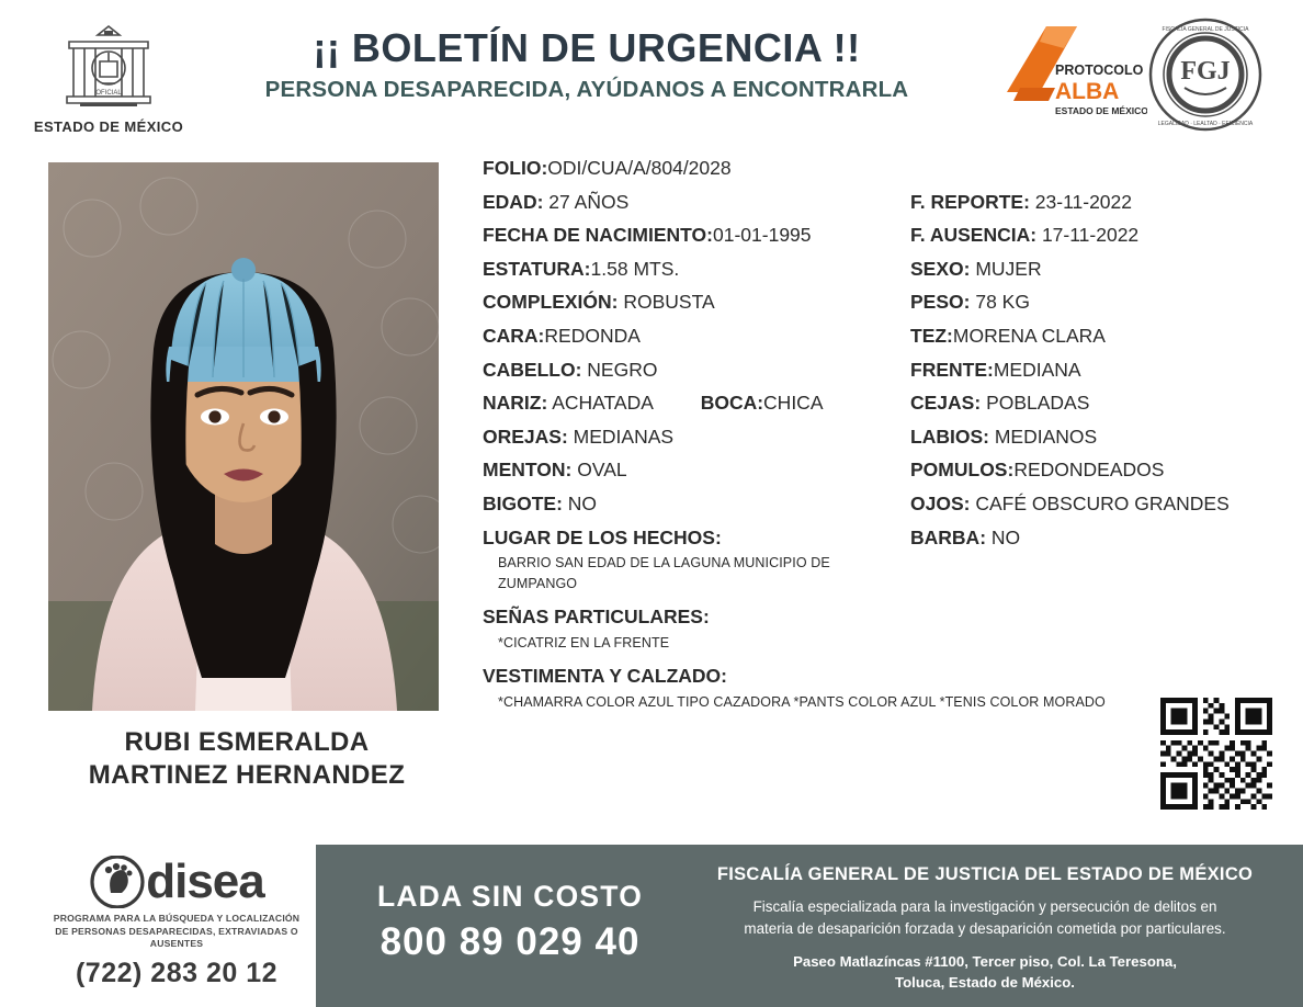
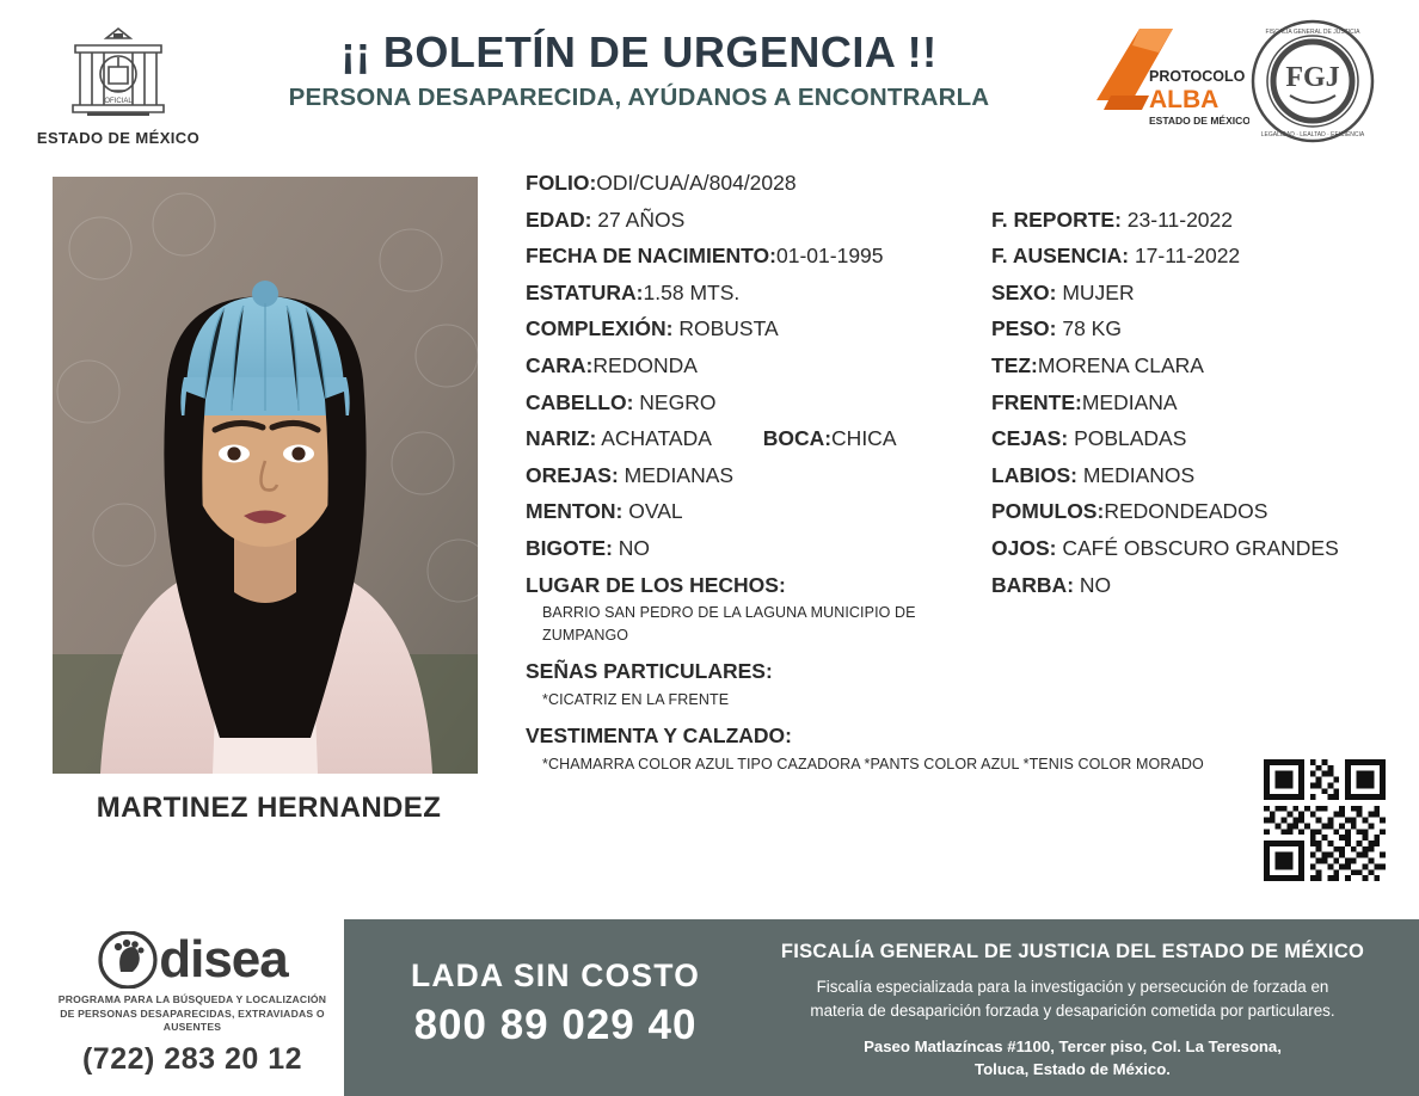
  ESTADO DE MÉXICO
  ¡¡ BOLETÍN DE URGENCIA !!
  PERSONA DESAPARECIDA, AYÚDANOS A ENCONTRARLA
  PROTOCOLO
  ALBA
  ESTADO DE MÉXICO
  FGJ
- RUBI ESMERALDA
  MARTINEZ HERNANDEZ
  FOLIO:ODI/CUA/A/804/2028
  EDAD: 27 AÑOS
  F. REPORTE: 23-11-2022
  FECHA DE NACIMIENTO:01-01-1995
  F. AUSENCIA: 17-11-2022
  ESTATURA:1.58 MTS.
  SEXO: MUJER
  COMPLEXIÓN: ROBUSTA
  PESO: 78 KG
  CARA:REDONDA
  TEZ:MORENA CLARA
  CABELLO: NEGRO
  FRENTE:MEDIANA
  NARIZ: ACHATADA BOCA:CHICA
  CEJAS: POBLADAS
  OREJAS: MEDIANAS
  LABIOS: MEDIANOS
  MENTON: OVAL
  POMULOS:REDONDEADOS
  BIGOTE: NO
  OJOS: CAFÉ OBSCURO GRANDES
  LUGAR DE LOS HECHOS:
- BARRIO SAN EDAD DE LA LAGUNA MUNICIPIO DE ZUMPANGO
+ BARRIO SAN PEDRO DE LA LAGUNA MUNICIPIO DE ZUMPANGO
  BARBA: NO
  SEÑAS PARTICULARES:
  *CICATRIZ EN LA FRENTE
  VESTIMENTA Y CALZADO:
  *CHAMARRA COLOR AZUL TIPO CAZADORA *PANTS COLOR AZUL *TENIS COLOR MORADO
  disea
  PROGRAMA PARA LA BÚSQUEDA Y LOCALIZACIÓN
  DE PERSONAS DESAPARECIDAS, EXTRAVIADAS O
  AUSENTES
  (722) 283 20 12
  LADA SIN COSTO
  800 89 029 40
  FISCALÍA GENERAL DE JUSTICIA DEL ESTADO DE MÉXICO
- Fiscalía especializada para la investigación y persecución de delitos en
+ Fiscalía especializada para la investigación y persecución de forzada en
  materia de desaparición forzada y desaparición cometida por particulares.
  Paseo Matlazíncas #1100, Tercer piso, Col. La Teresona,
  Toluca, Estado de México.
